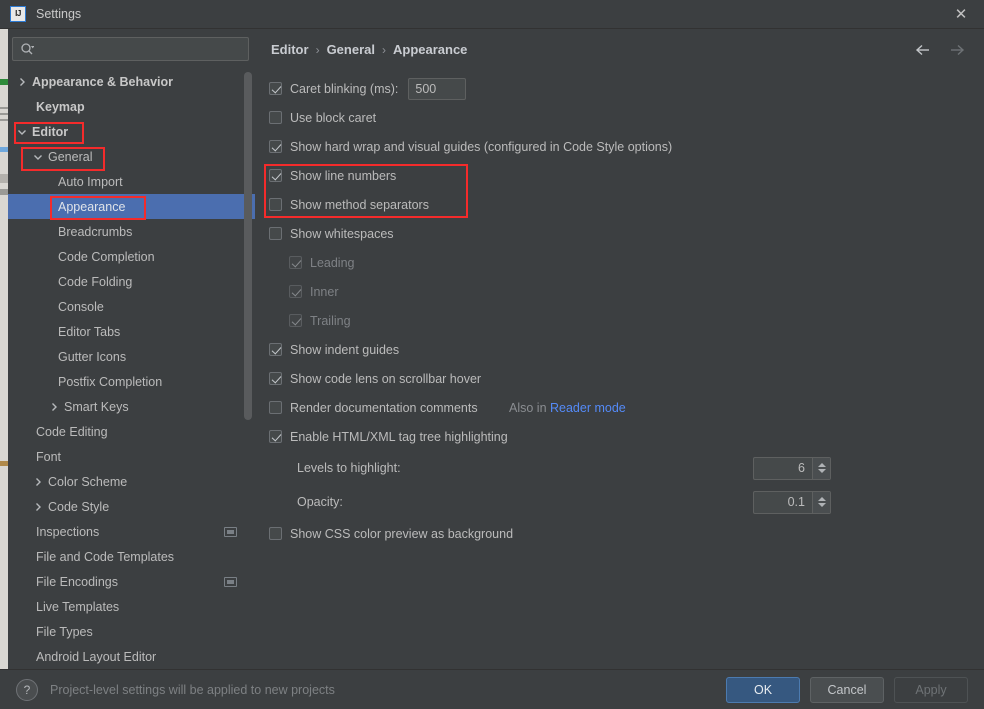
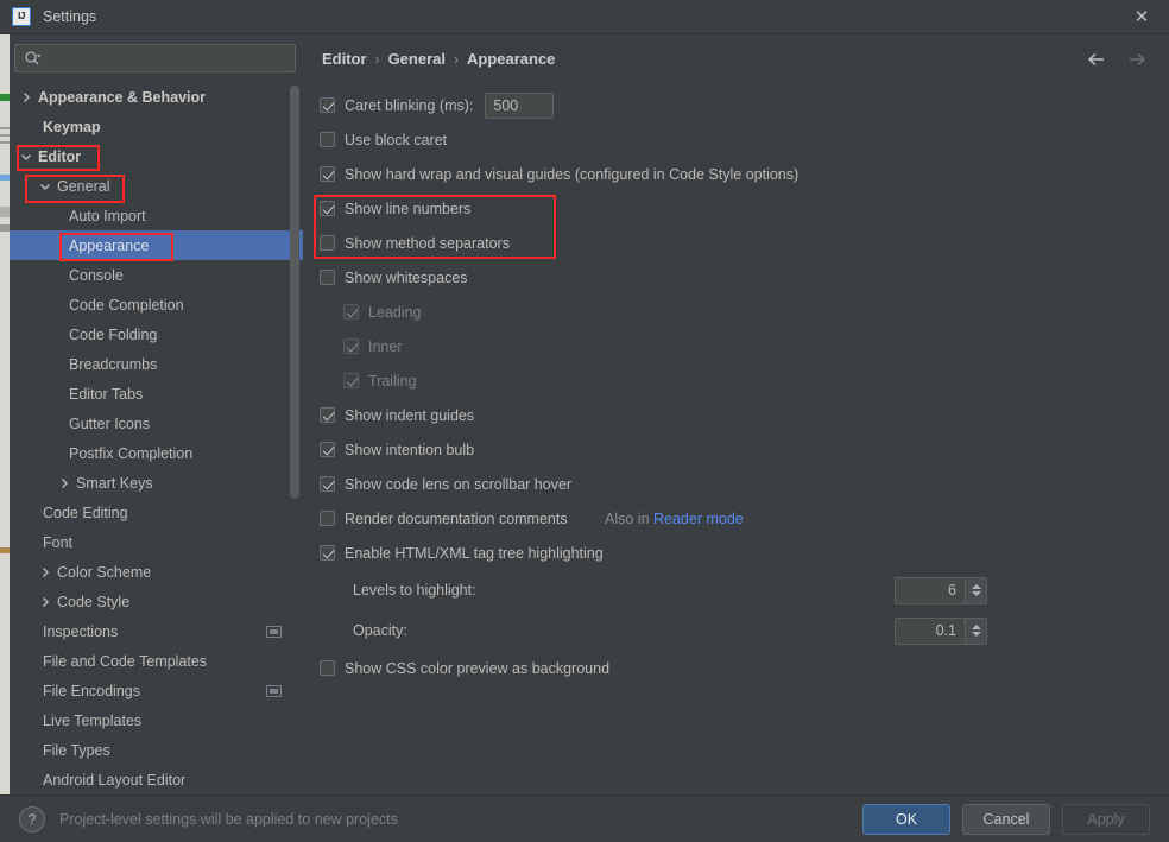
  IJ
  Settings
  ✕
  Appearance & Behavior
  Keymap
  Editor
  General
  Auto Import
  Appearance
- Breadcrumbs
+ Console
  Code Completion
  Code Folding
- Console
+ Breadcrumbs
  Editor Tabs
  Gutter Icons
  Postfix Completion
  Smart Keys
  Code Editing
  Font
  Color Scheme
  Code Style
  Inspections
  File and Code Templates
  File Encodings
  Live Templates
  File Types
  Android Layout Editor
  Editor
  ›
  General
  ›
  Appearance
  Caret blinking (ms):
  500
  Use block caret
  Show hard wrap and visual guides (configured in Code Style options)
  Show line numbers
  Show method separators
  Show whitespaces
  Leading
  Inner
  Trailing
  Show indent guides
+ Show intention bulb
  Show code lens on scrollbar hover
  Render documentation comments
  Also in Reader mode
  Enable HTML/XML tag tree highlighting
  Levels to highlight:
  6
  Opacity:
  0.1
  Show CSS color preview as background
  ?
  Project-level settings will be applied to new projects
  OK
  Cancel
  Apply
